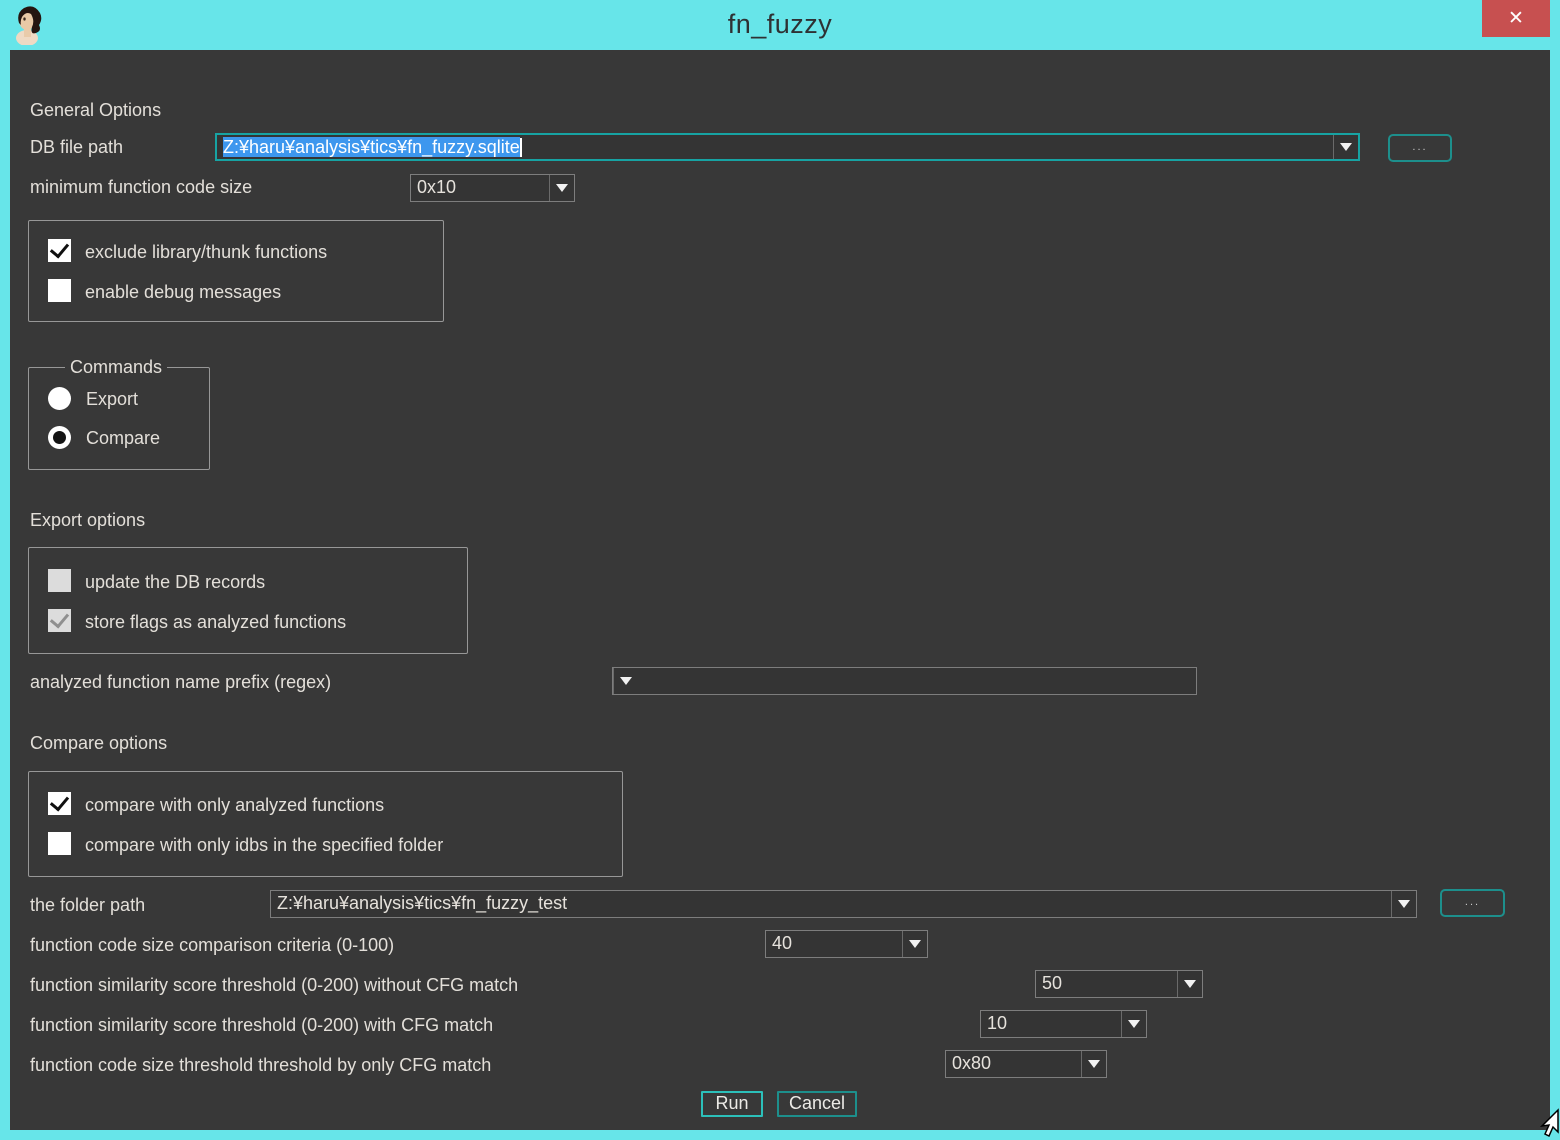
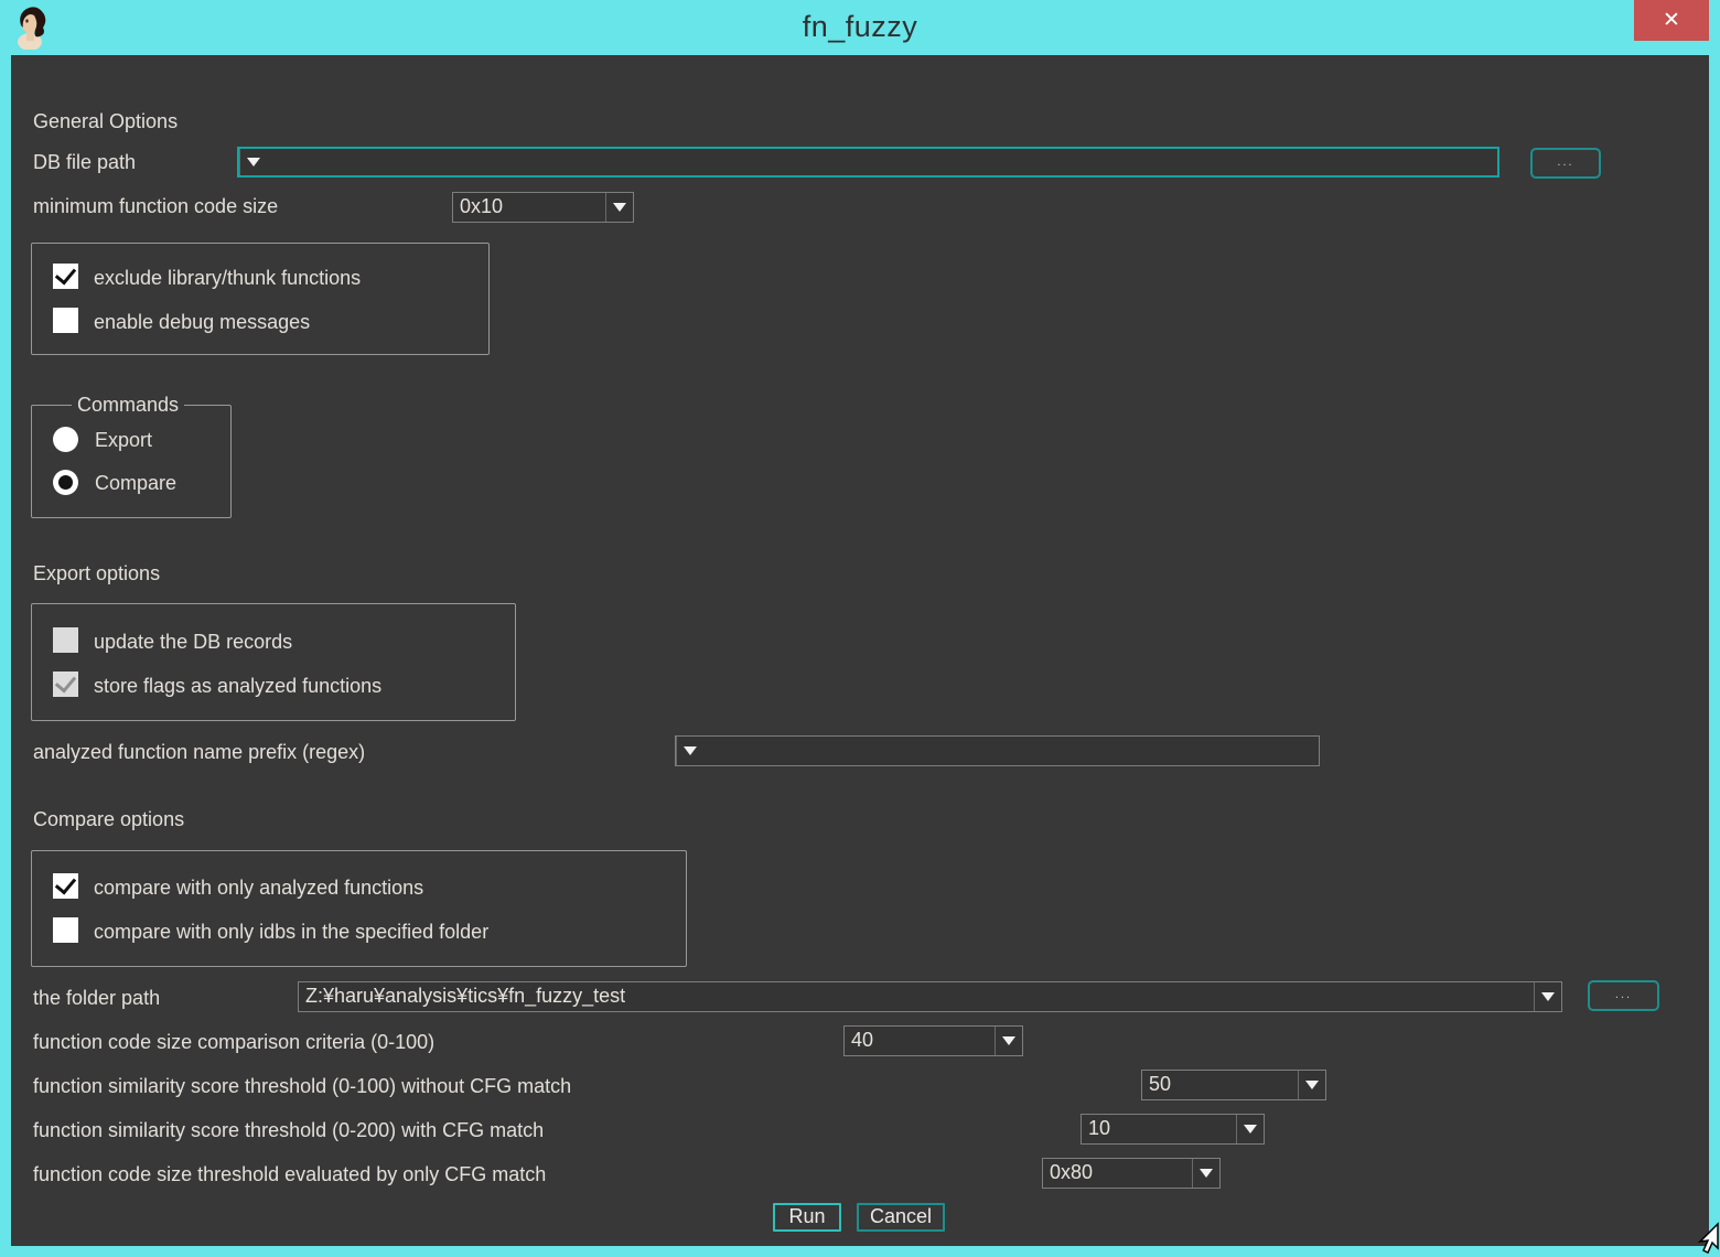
  fn_fuzzy
  ✕
  General Options
  DB file path
- Z:¥haru¥analysis¥tics¥fn_fuzzy.sqlite
  ...
  minimum function code size
  0x10
  exclude library/thunk functions
  enable debug messages
  Commands
  Export
  Compare
  Export options
  update the DB records
  store flags as analyzed functions
  analyzed function name prefix (regex)
  Compare options
  compare with only analyzed functions
  compare with only idbs in the specified folder
  the folder path
  Z:¥haru¥analysis¥tics¥fn_fuzzy_test
  ...
  function code size comparison criteria (0-100)
  40
- function similarity score threshold (0-200) without CFG match
+ function similarity score threshold (0-100) without CFG match
  50
  function similarity score threshold (0-200) with CFG match
  10
- function code size threshold threshold by only CFG match
+ function code size threshold evaluated by only CFG match
  0x80
  Run
  Cancel
